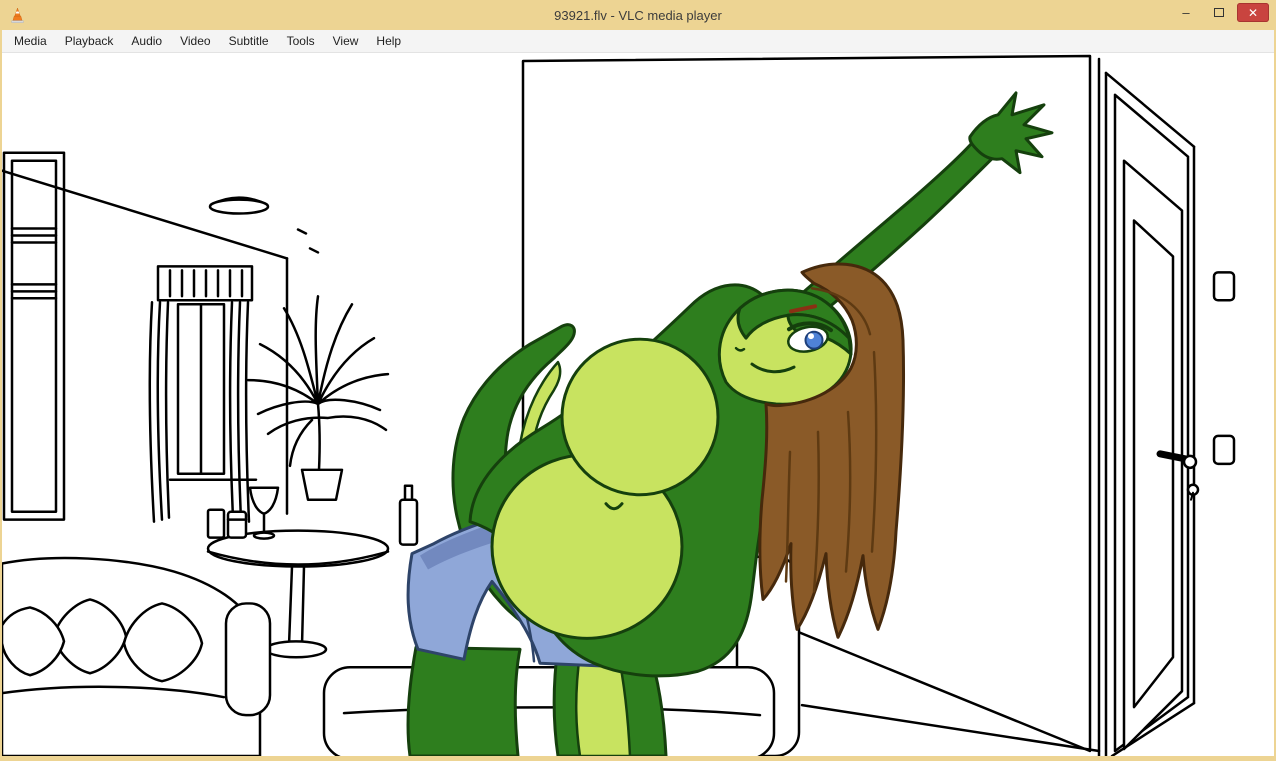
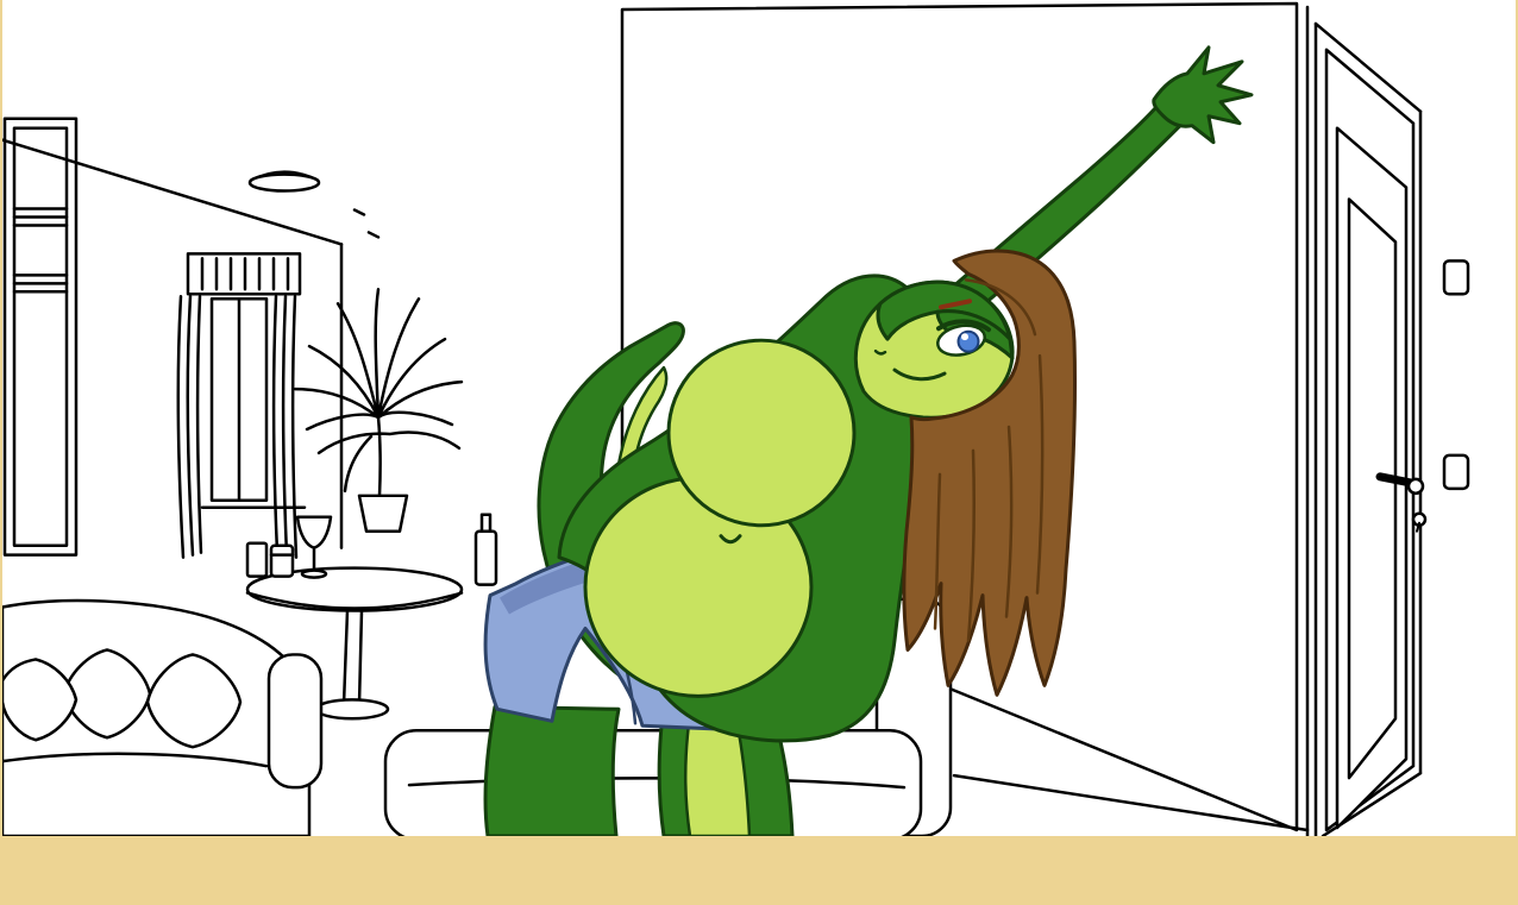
- 93921.flv - VLC media player
- –
- ✕
- Media
- Playback
- Audio
- Video
- Subtitle
- Tools
- View
- Help
